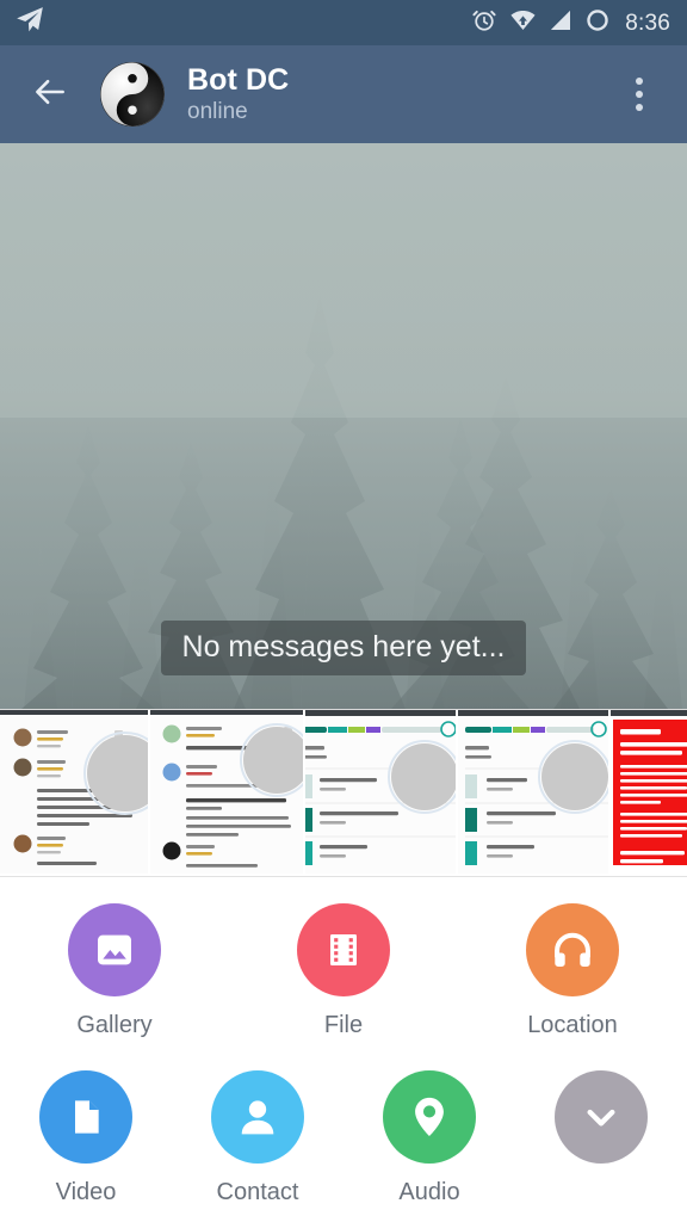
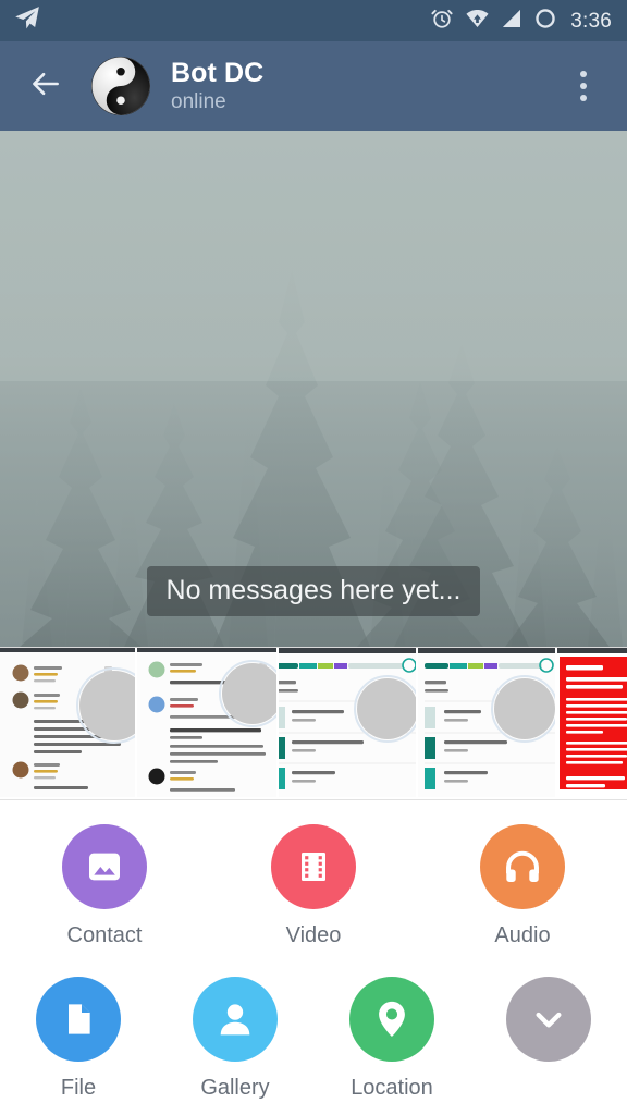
- 8:36
+ 3:36
  Bot DC
  online
  No messages here yet...
- Gallery
+ Contact
- File
+ Video
- Location
+ Audio
- Video
+ File
- Contact
+ Gallery
- Audio
+ Location
